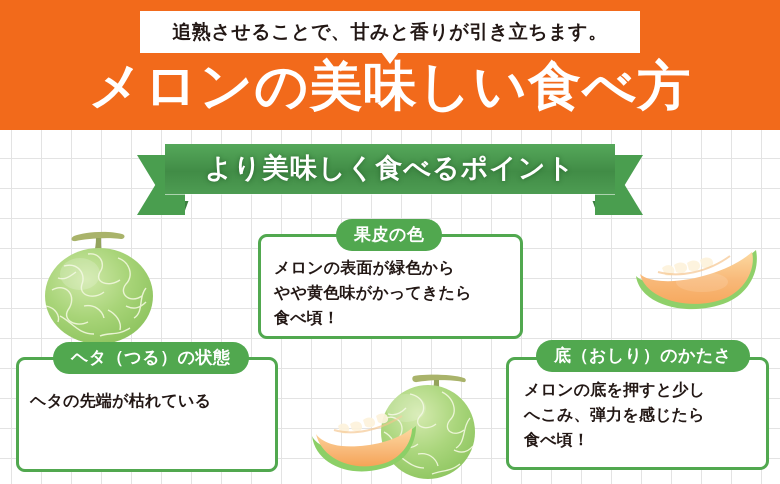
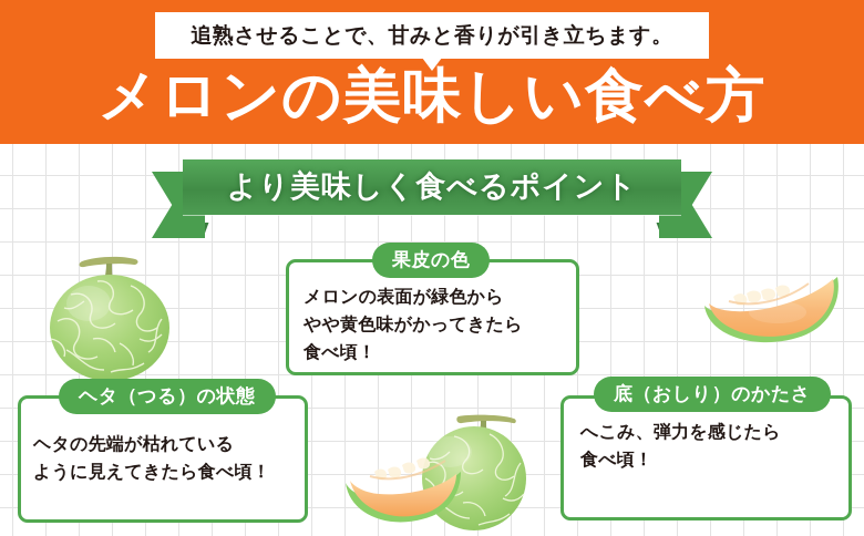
  追熟させることで、甘みと香りが引き立ちます。
  メロンの美味しい食べ方
  より美味しく食べるポイント
  果皮の色
  メロンの表面が緑色から
  やや黄色味がかってきたら
  食べ頃！
  ヘタ（つる）の状態
  ヘタの先端が枯れている
+ ように見えてきたら食べ頃！
  底（おしり）のかたさ
- メロンの底を押すと少し
  へこみ、弾力を感じたら
  食べ頃！
